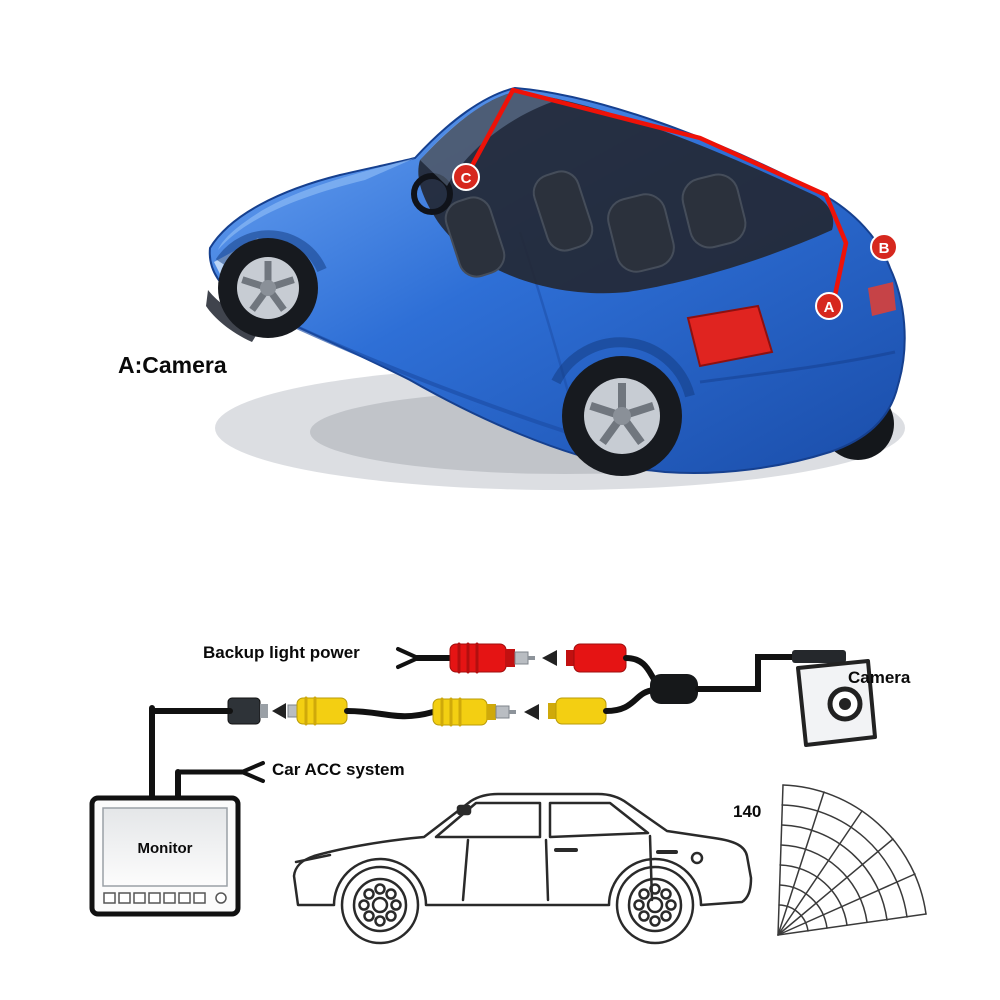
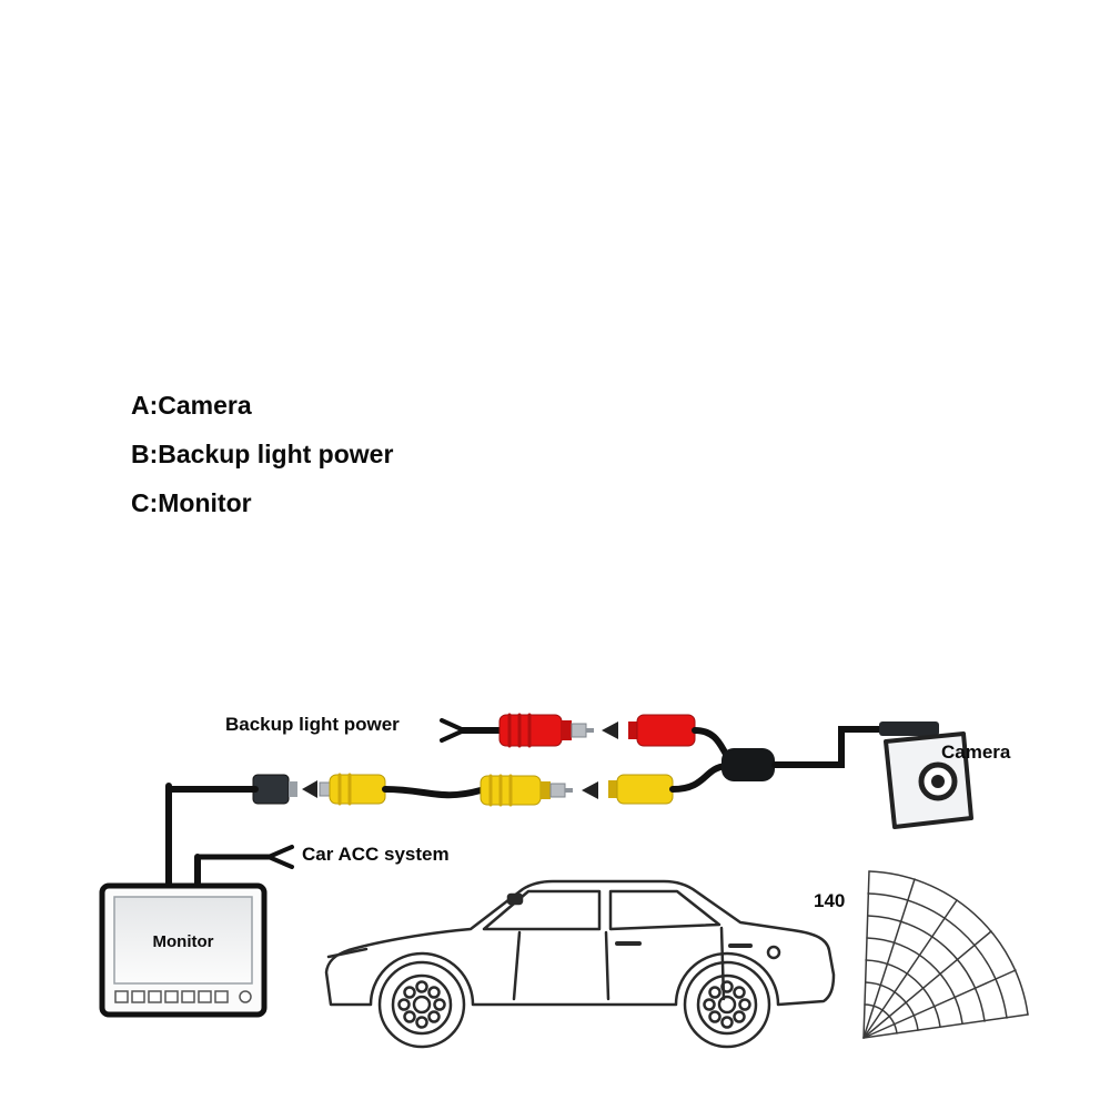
- C
- A
- B
  A:Camera
+ B:Backup light power
+ C:Monitor
  Backup light power
  Camera
  Car ACC system
  Monitor
  140
